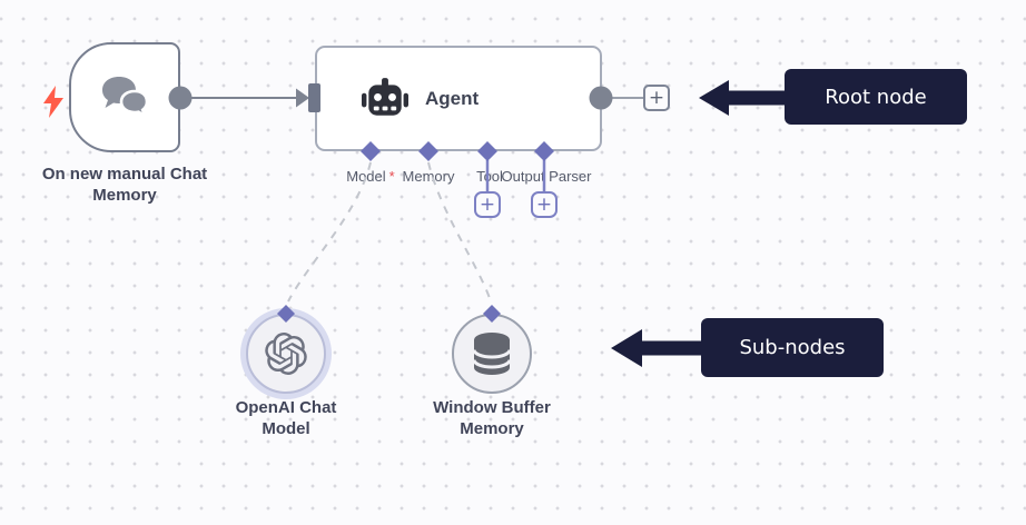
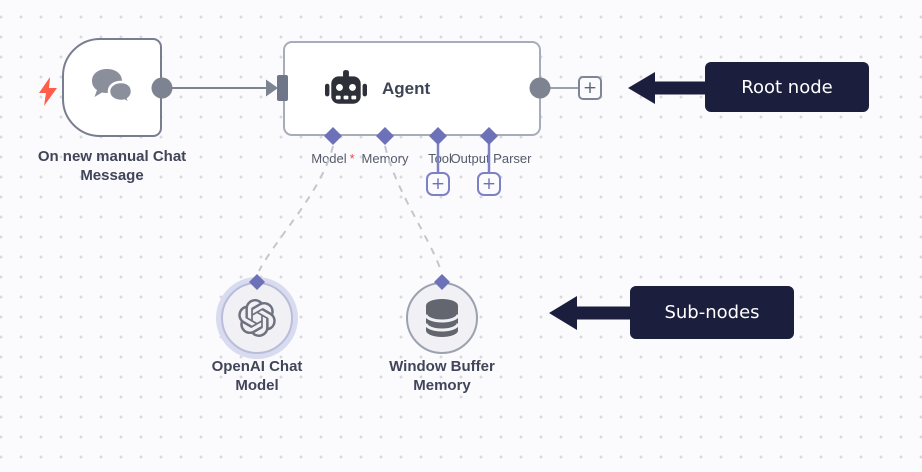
- On new manual Chat Memory
+ On new manual Chat Message
  Agent
  Model *
  Memory
  Tol
  Outpu Parser
  OpenAI Chat Model
  Window Buffer Memory
  +
  +
  +
  Root node
  Sub-nodes
